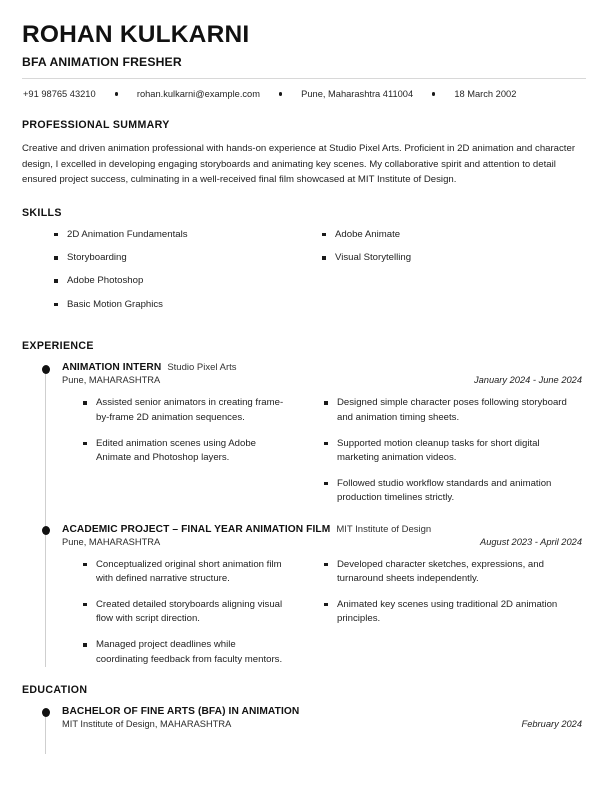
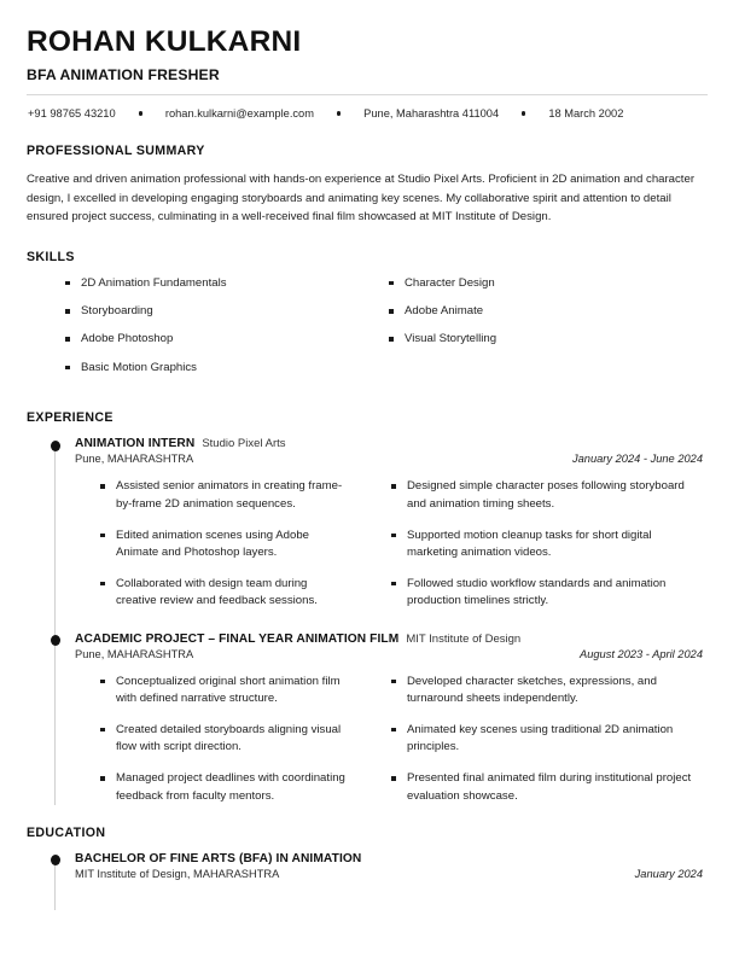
  ROHAN KULKARNI
  BFA ANIMATION FRESHER
  +91 98765 43210
  rohan.kulkarni@example.com
  Pune, Maharashtra 411004
  18 March 2002
  PROFESSIONAL SUMMARY
  Creative and driven animation professional with hands-on experience at Studio Pixel Arts. Proficient in 2D animation and character design, I excelled in developing engaging storyboards and animating key scenes. My collaborative spirit and attention to detail ensured project success, culminating in a well-received final film showcased at MIT Institute of Design.
  SKILLS
  2D Animation Fundamentals
  Storyboarding
  Adobe Photoshop
  Basic Motion Graphics
+ Character Design
  Adobe Animate
  Visual Storytelling
  EXPERIENCE
  ANIMATION INTERN
  Studio Pixel Arts
  Pune, MAHARASHTRA
  January 2024 - June 2024
  Assisted senior animators in creating frame-by-frame 2D animation sequences.
  Edited animation scenes using Adobe Animate and Photoshop layers.
+ Collaborated with design team during creative review and feedback sessions.
  Designed simple character poses following storyboard and animation timing sheets.
  Supported motion cleanup tasks for short digital marketing animation videos.
  Followed studio workflow standards and animation production timelines strictly.
  ACADEMIC PROJECT – FINAL YEAR ANIMATION FILM
  MIT Institute of Design
  Pune, MAHARASHTRA
  August 2023 - April 2024
  Conceptualized original short animation film with defined narrative structure.
  Created detailed storyboards aligning visual flow with script direction.
- Managed project deadlines while coordinating feedback from faculty mentors.
+ Managed project deadlines with coordinating feedback from faculty mentors.
  Developed character sketches, expressions, and turnaround sheets independently.
  Animated key scenes using traditional 2D animation principles.
+ Presented final animated film during institutional project evaluation showcase.
  EDUCATION
  BACHELOR OF FINE ARTS (BFA) IN ANIMATION
  MIT Institute of Design, MAHARASHTRA
- February 2024
+ January 2024
